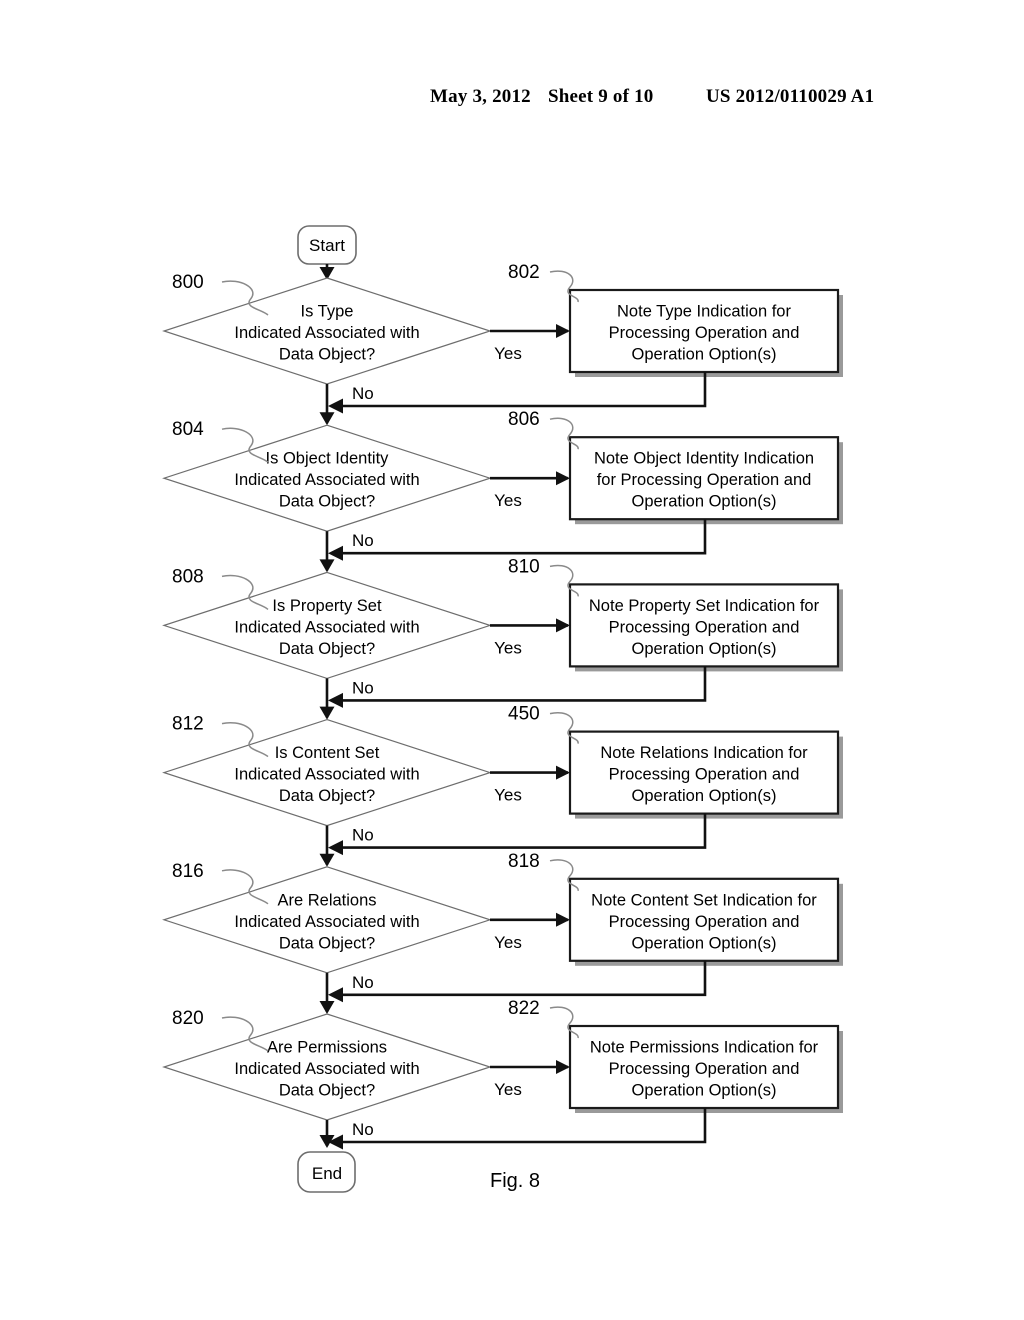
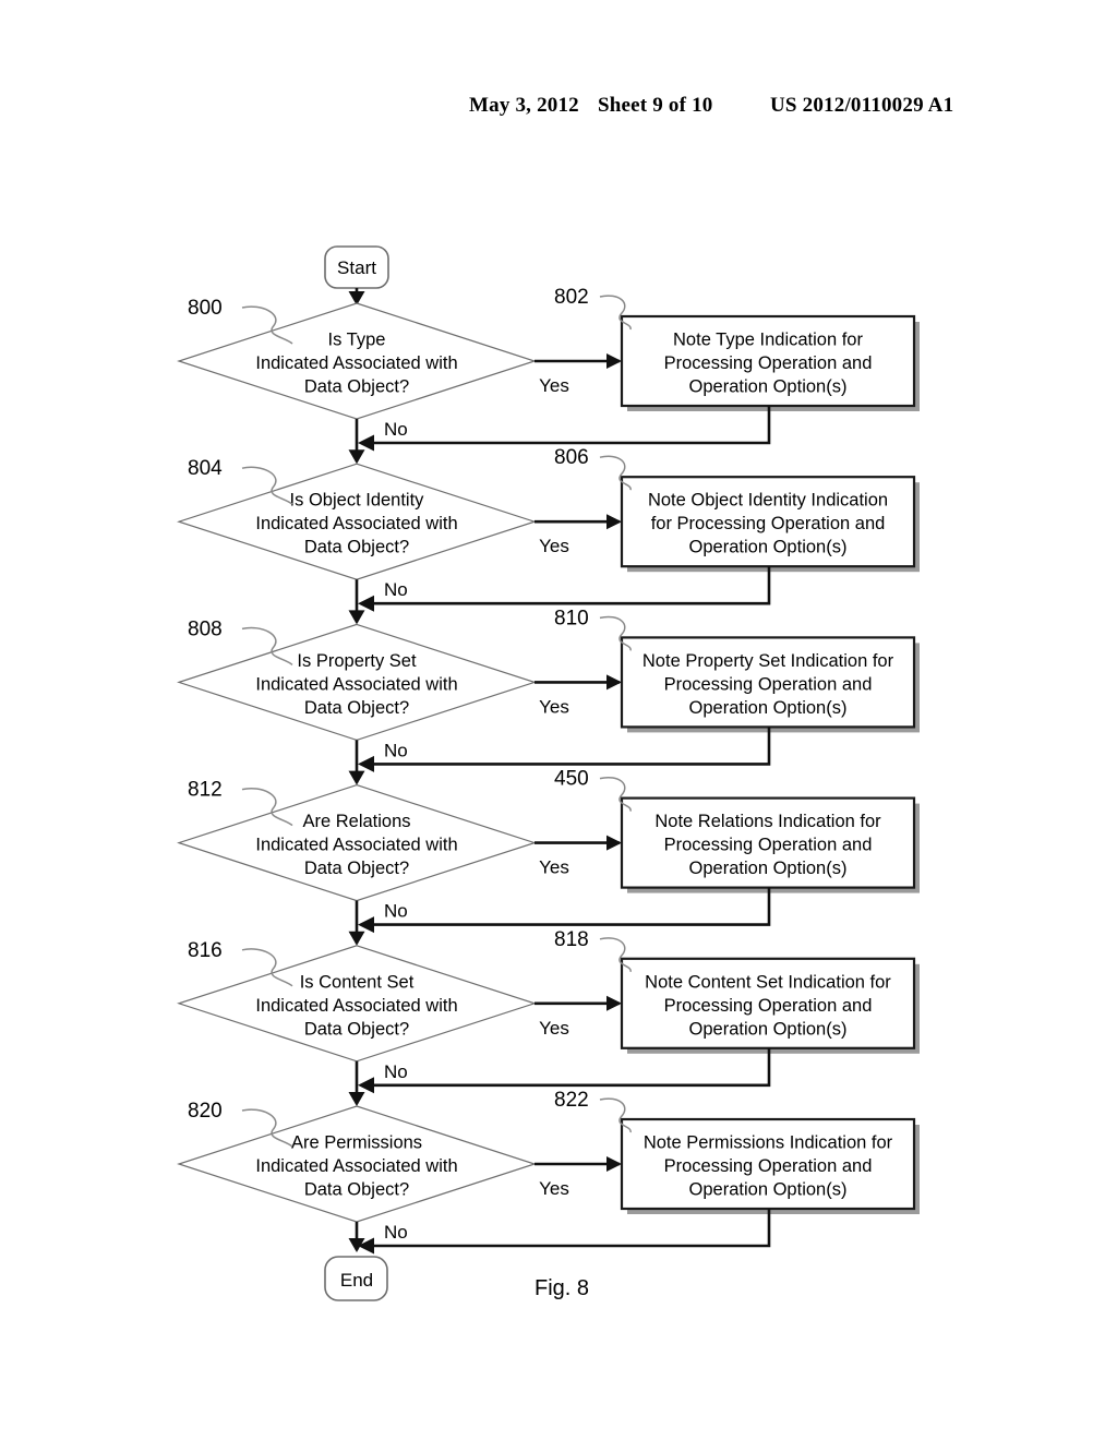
  May 3, 2012
  Sheet 9 of 10
  US 2012/0110029 A1
  Start
  Is Type
  Indicated Associated with
  Data Object?
  800
  Note Type Indication for
  Processing Operation and
  Operation Option(s)
  802
  Yes
  No
  Is Object Identity
  Indicated Associated with
  Data Object?
  804
  Note Object Identity Indication
  for Processing Operation and
  Operation Option(s)
  806
  Yes
  No
  Is Property Set
  Indicated Associated with
  Data Object?
  808
  Note Property Set Indication for
  Processing Operation and
  Operation Option(s)
  810
  Yes
  No
- Is Content Set
+ Are Relations
  Indicated Associated with
  Data Object?
  812
  Note Relations Indication for
  Processing Operation and
  Operation Option(s)
  450
  Yes
  No
- Are Relations
+ Is Content Set
  Indicated Associated with
  Data Object?
  816
  Note Content Set Indication for
  Processing Operation and
  Operation Option(s)
  818
  Yes
  No
  Are Permissions
  Indicated Associated with
  Data Object?
  820
  Note Permissions Indication for
  Processing Operation and
  Operation Option(s)
  822
  Yes
  No
  End
  Fig. 8
